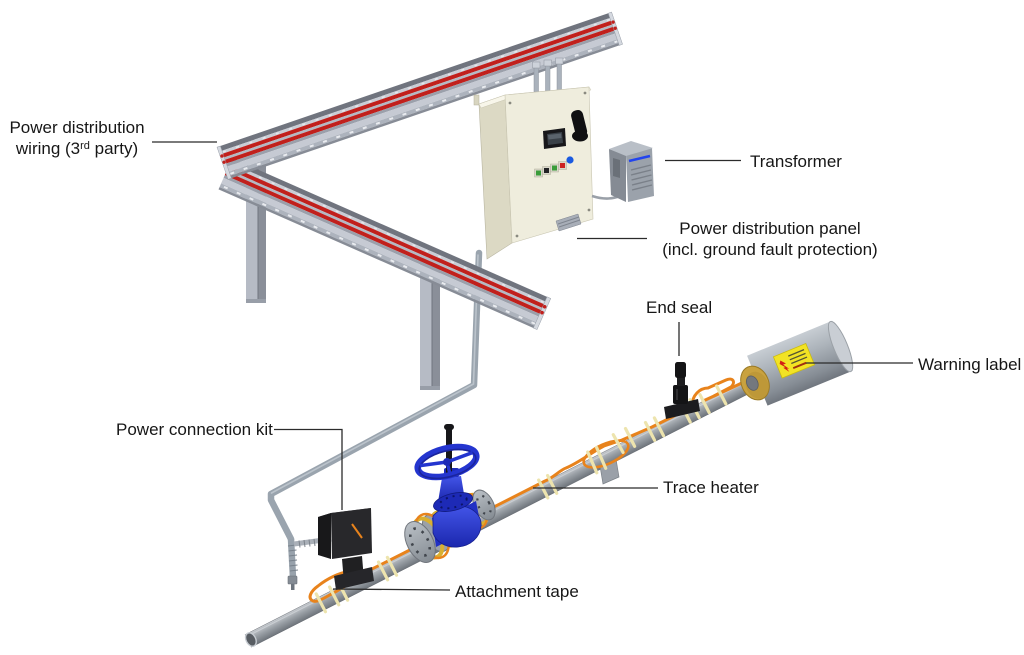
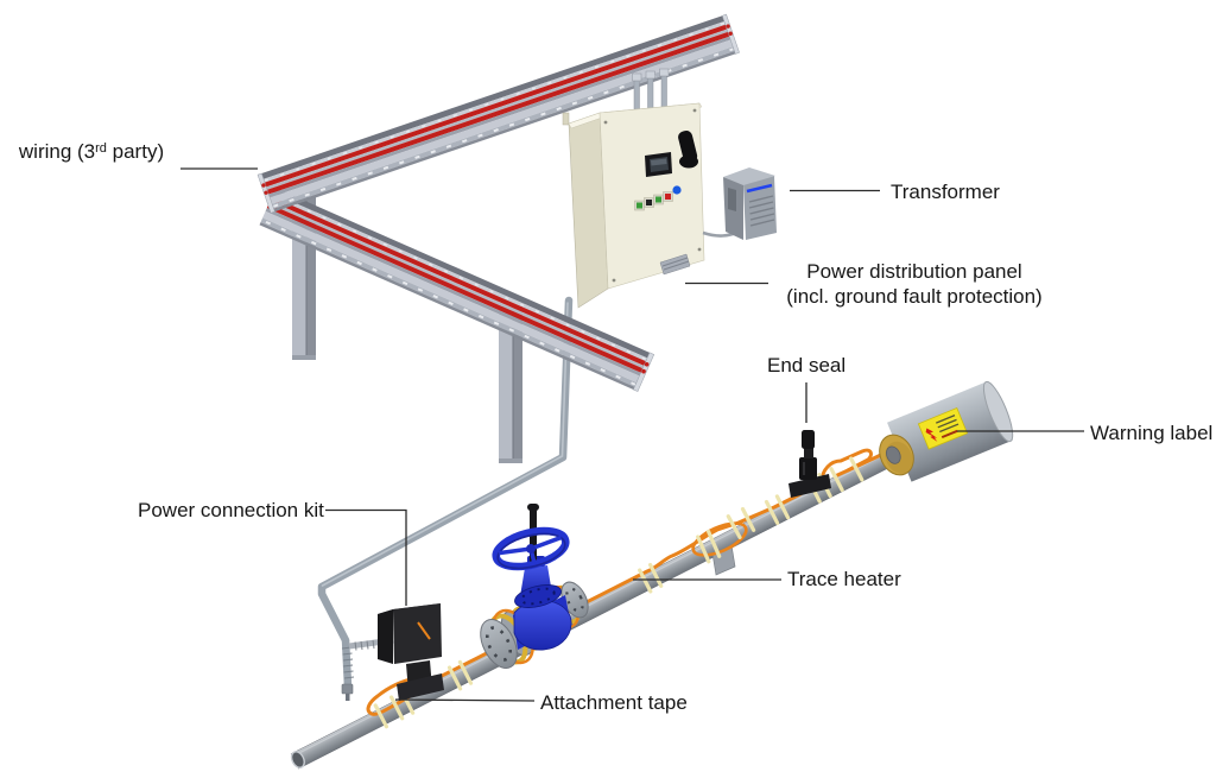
- Power distribution
  wiring (3rd party)
  Transformer
  Power distribution panel
  (incl. ground fault protection)
  End seal
  Warning label
  Power connection kit
  Trace heater
  Attachment tape
